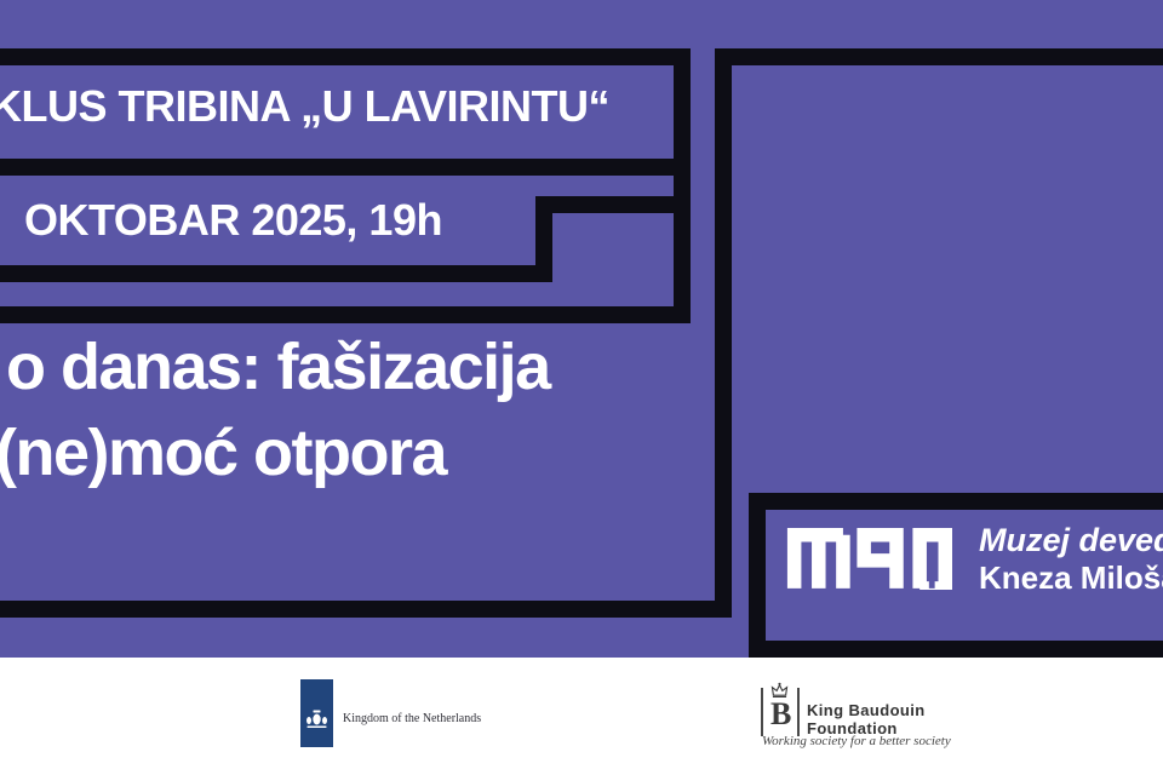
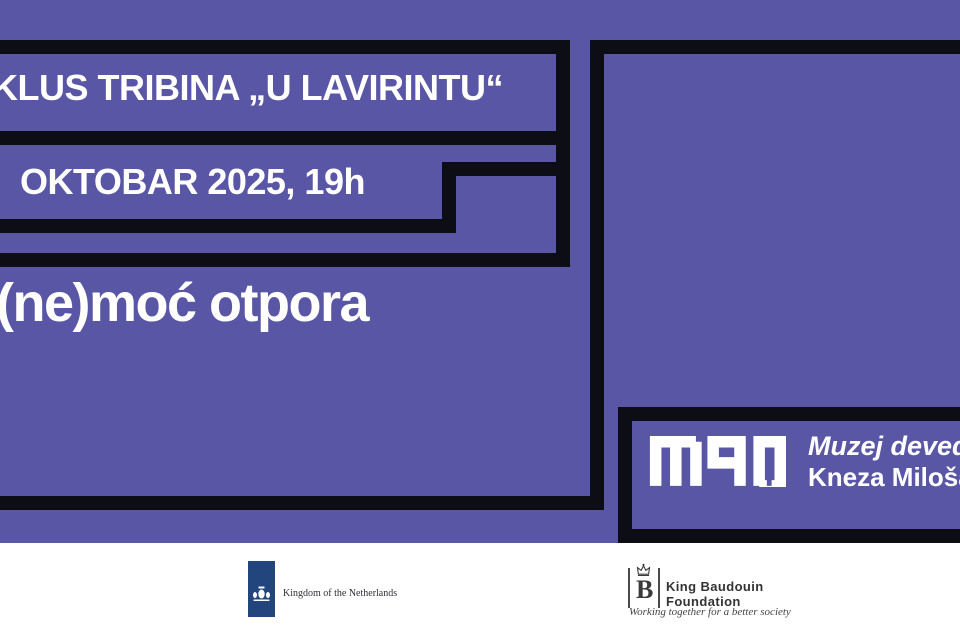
  KLUS TRIBINA „U LAVIRINTU“
  OKTOBAR 2025, 19h
- o danas: fašizacija
  (ne)moć otpora
  Muzej deve
  Kneza Miloš
  Kingdom of the Netherlands
  B
  King Baudouin
  Foundation
- Working society for a better society
+ Working together for a better society
